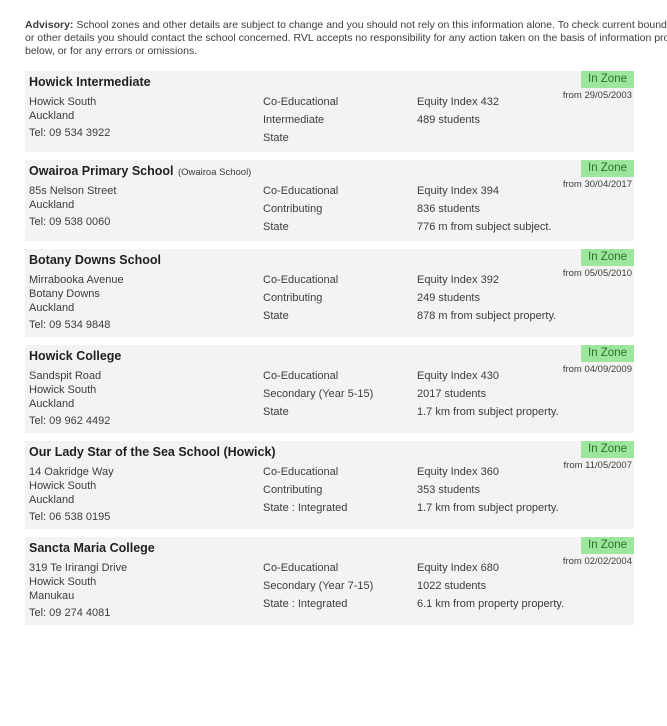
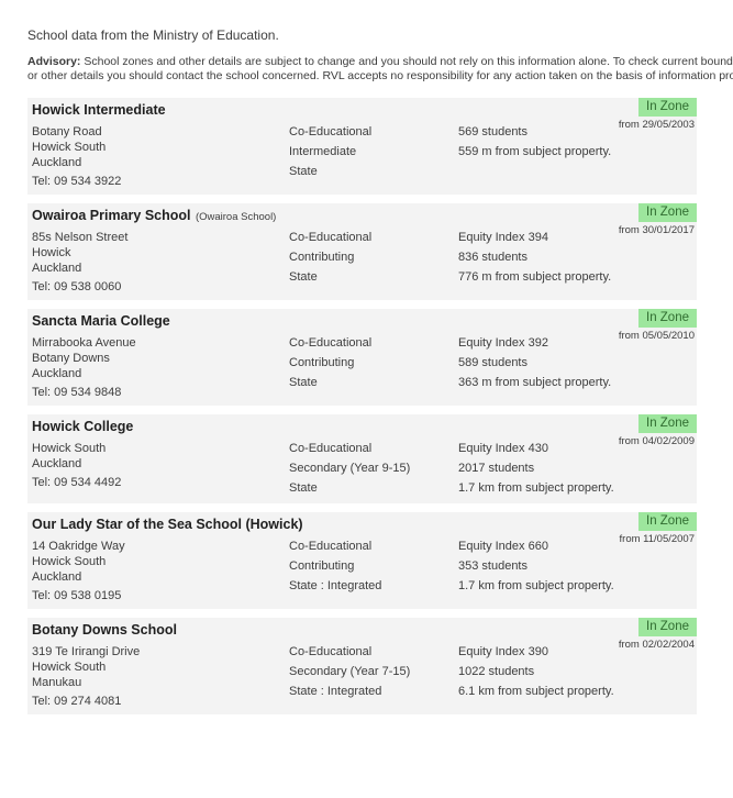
+ School data from the Ministry of Education.
  Advisory: School zones and other details are subject to change and you should not rely on this information alone. To check current bound
  or other details you should contact the school concerned. RVL accepts no responsibility for any action taken on the basis of information pro
- below, or for any errors or omissions.
  In Zone
  from 29/05/2003
  Howick Intermediate
+ Botany Road
  Howick South
  Auckland
  Tel: 09 534 3922
  Co-Educational
  Intermediate
  State
- Equity Index 432
- 489 students
+ 569 students
+ 559 m from subject property.
  In Zone
- from 30/04/2017
+ from 30/01/2017
  Owairoa Primary School (Owairoa School)
  85s Nelson Street
+ Howick
  Auckland
  Tel: 09 538 0060
  Co-Educational
  Contributing
  State
  Equity Index 394
  836 students
- 776 m from subject subject.
+ 776 m from subject property.
  In Zone
  from 05/05/2010
- Botany Downs School
+ Sancta Maria College
  Mirrabooka Avenue
  Botany Downs
  Auckland
  Tel: 09 534 9848
  Co-Educational
  Contributing
  State
  Equity Index 392
- 249 students
+ 589 students
- 878 m from subject property.
+ 363 m from subject property.
  In Zone
- from 04/09/2009
+ from 04/02/2009
  Howick College
- Sandspit Road
  Howick South
  Auckland
- Tel: 09 962 4492
+ Tel: 09 534 4492
  Co-Educational
- Secondary (Year 5-15)
+ Secondary (Year 9-15)
  State
  Equity Index 430
  2017 students
  1.7 km from subject property.
  In Zone
  from 11/05/2007
  Our Lady Star of the Sea School (Howick)
  14 Oakridge Way
  Howick South
  Auckland
- Tel: 06 538 0195
+ Tel: 09 538 0195
  Co-Educational
  Contributing
  State : Integrated
- Equity Index 360
+ Equity Index 660
  353 students
  1.7 km from subject property.
  In Zone
  from 02/02/2004
- Sancta Maria College
+ Botany Downs School
  319 Te Irirangi Drive
  Howick South
  Manukau
  Tel: 09 274 4081
  Co-Educational
  Secondary (Year 7-15)
  State : Integrated
- Equity Index 680
+ Equity Index 390
  1022 students
- 6.1 km from property property.
+ 6.1 km from subject property.
